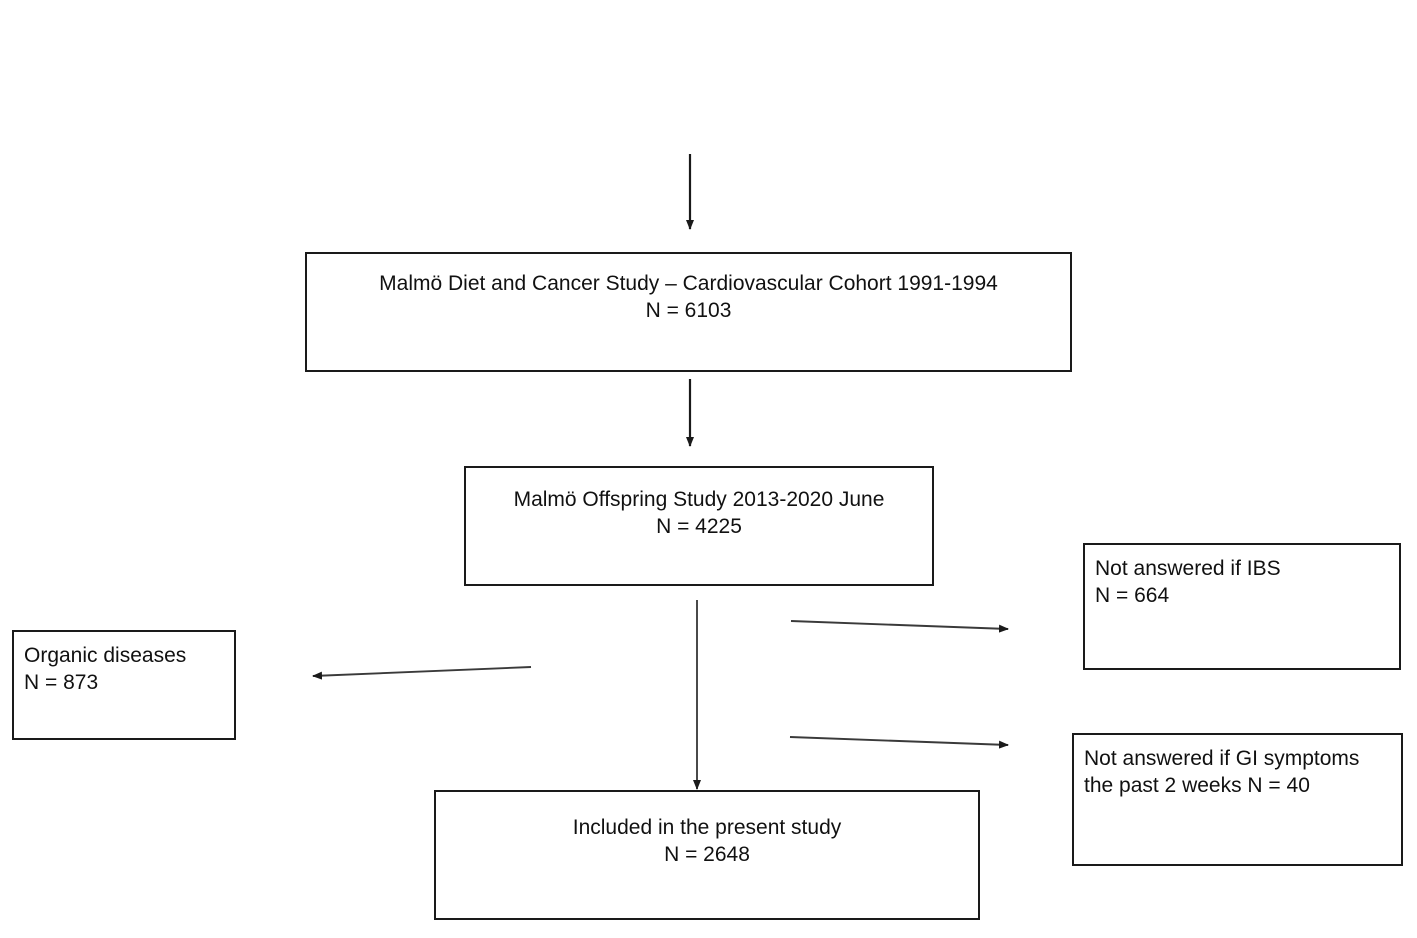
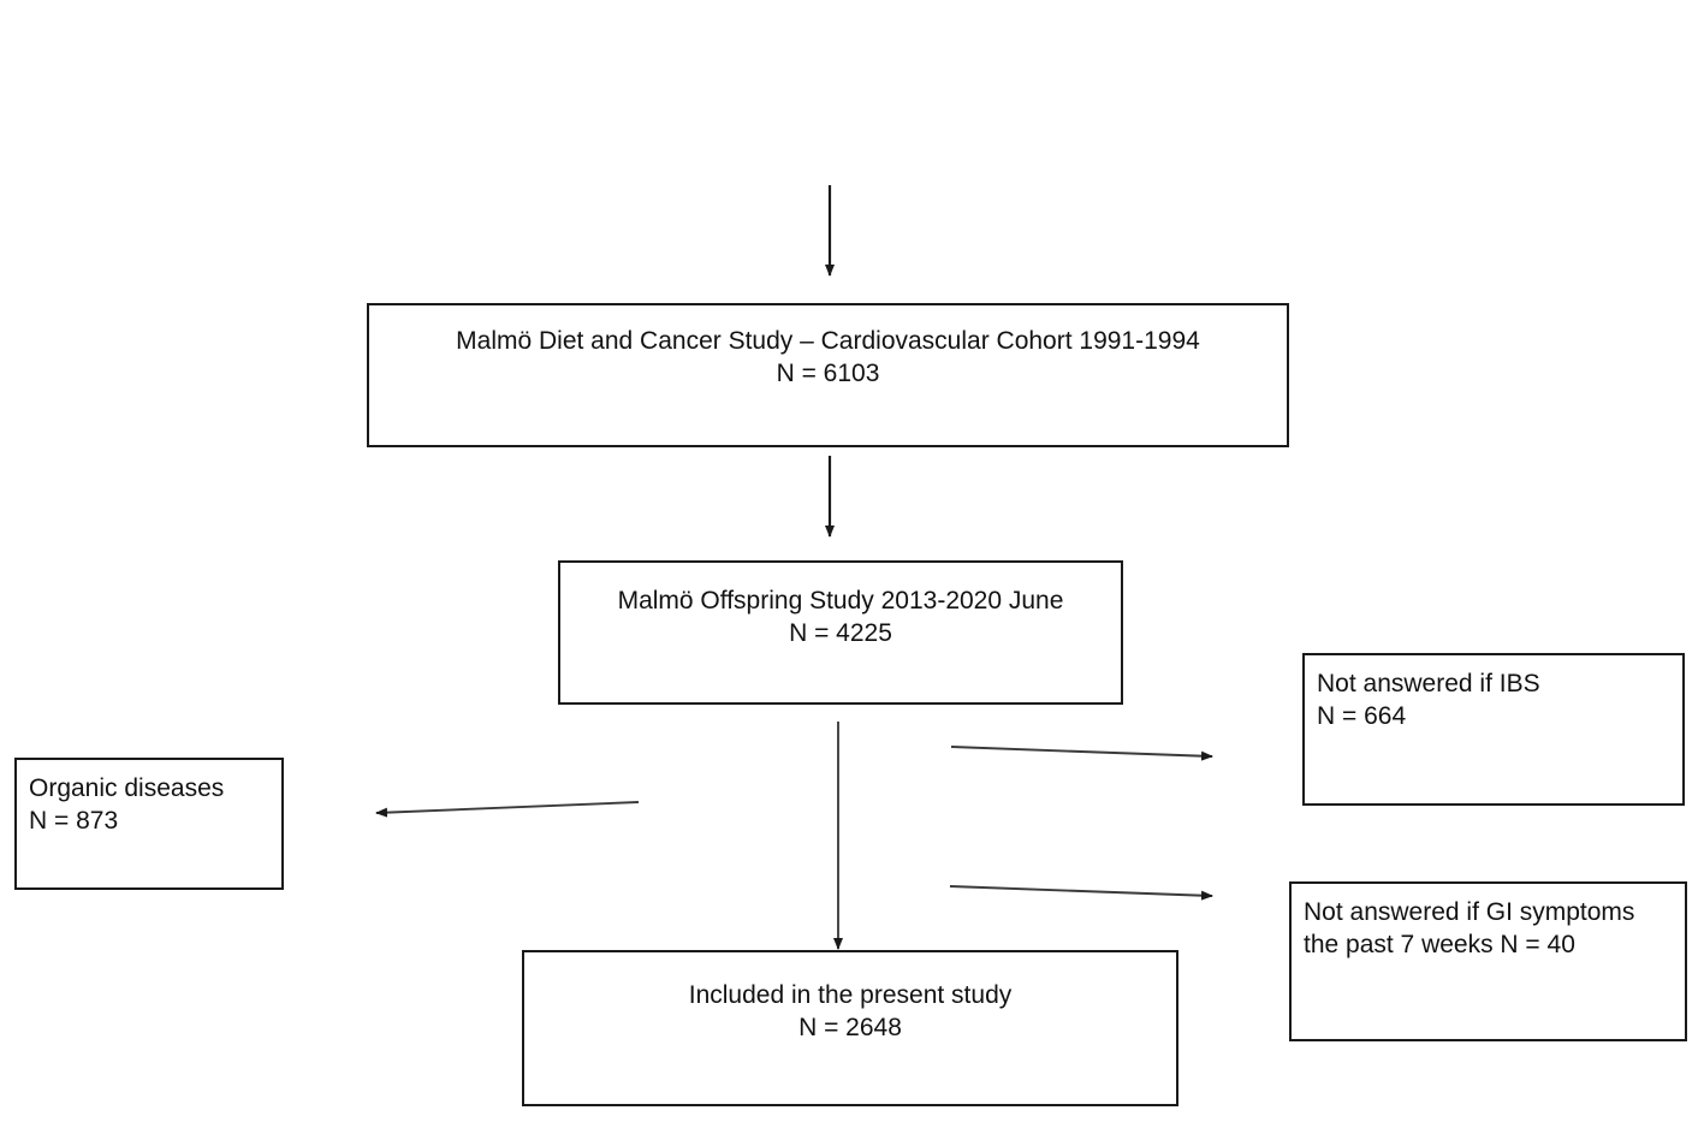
  Malmö Diet and Cancer Study – Cardiovascular Cohort 1991-1994
  N = 6103
  Malmö Offspring Study 2013-2020 June
  N = 4225
  Included in the present study
  N = 2648
  Organic diseases
  N = 873
  Not answered if IBS
  N = 664
- Not answered if GI symptoms the past 2 weeks N = 40
+ Not answered if GI symptoms the past 7 weeks N = 40
